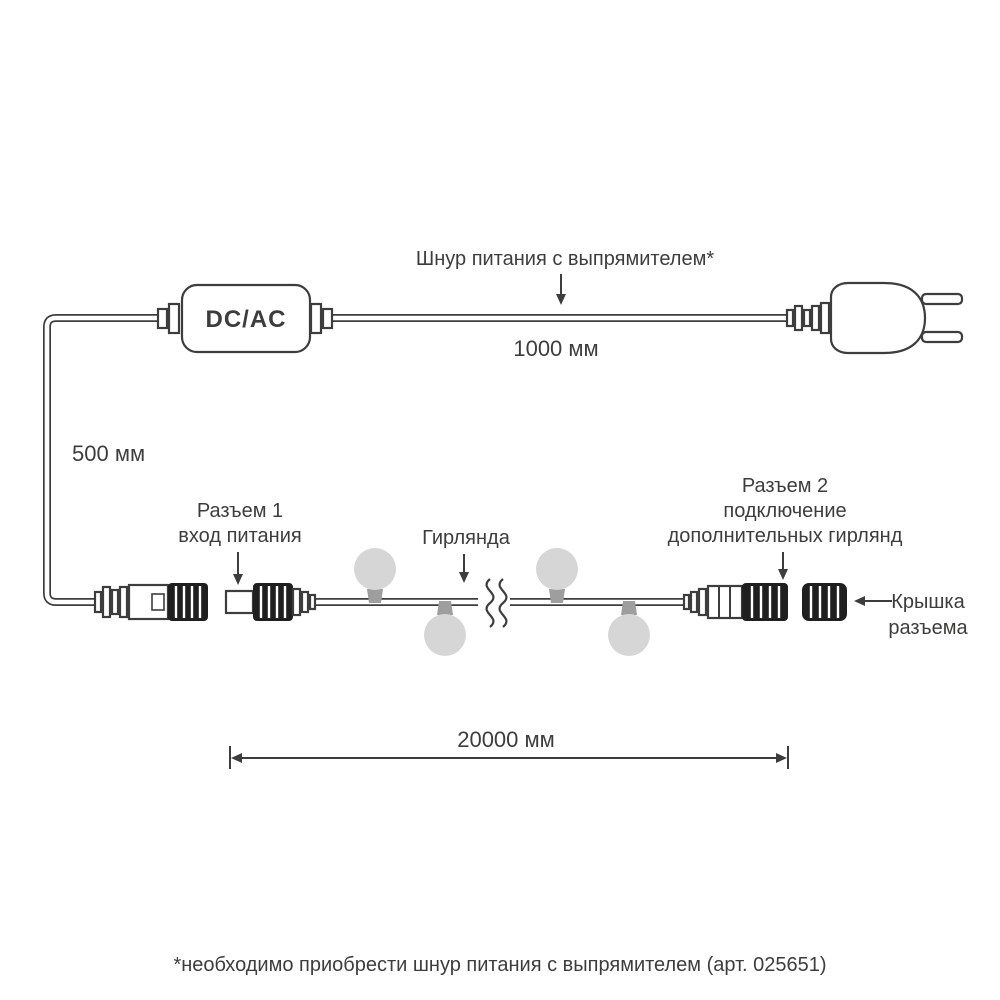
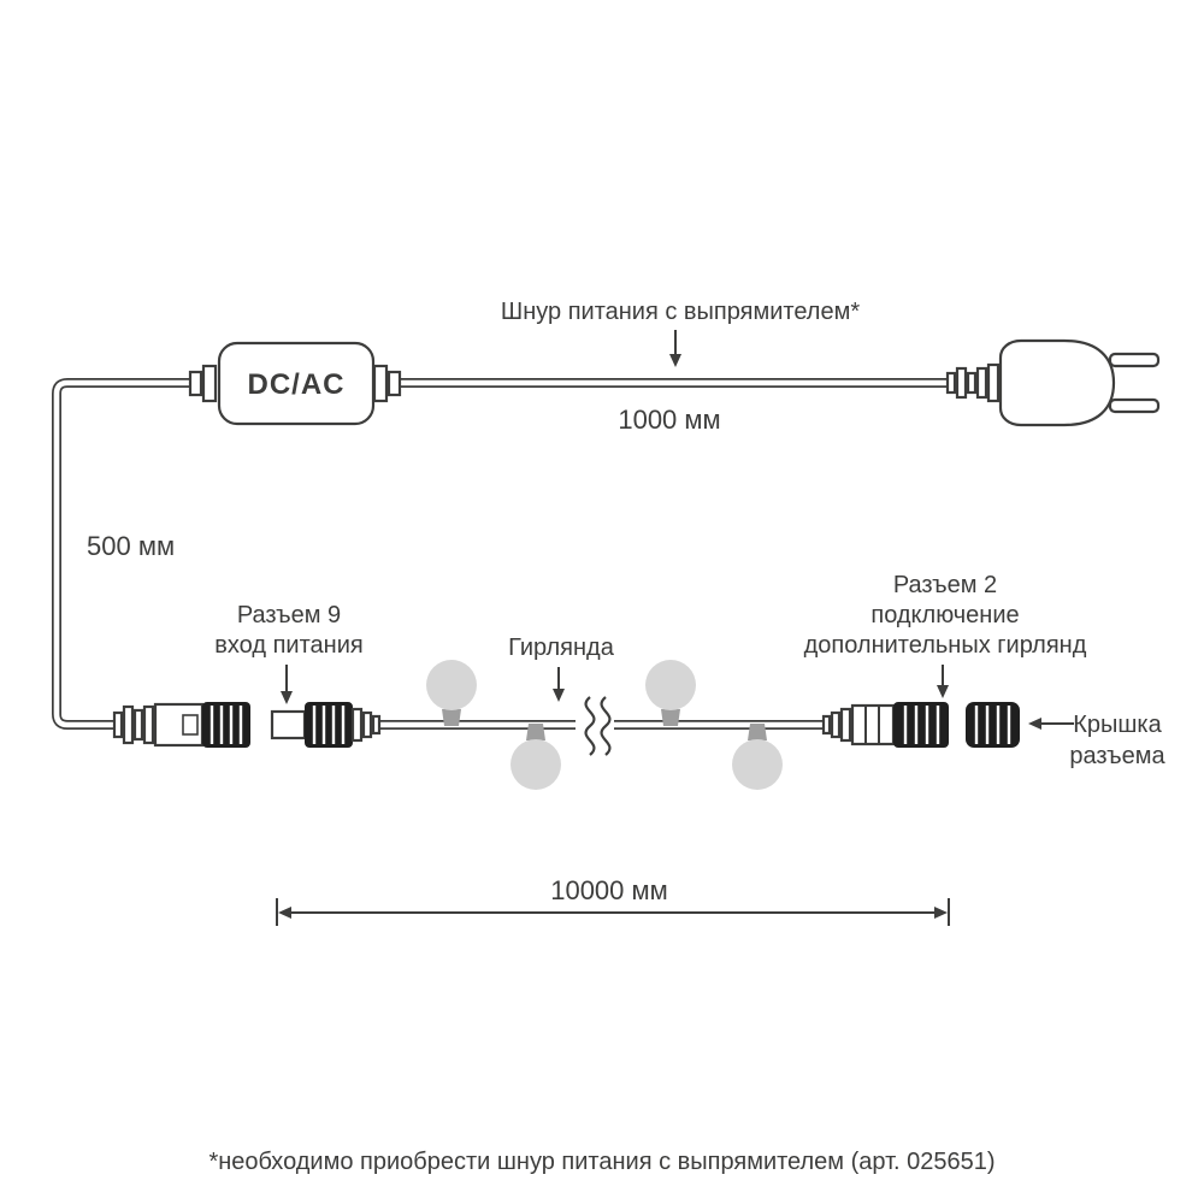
  DC/AC
  Шнур питания с выпрямителем*
  1000 мм
  500 мм
- Разъем 1
+ Разъем 9
  вход питания
  Гирлянда
  Разъем 2
  подключение
  дополнительных гирлянд
  Крышка
  разъема
- 20000 мм
+ 10000 мм
  *необходимо приобрести шнур питания с выпрямителем (арт. 025651)
